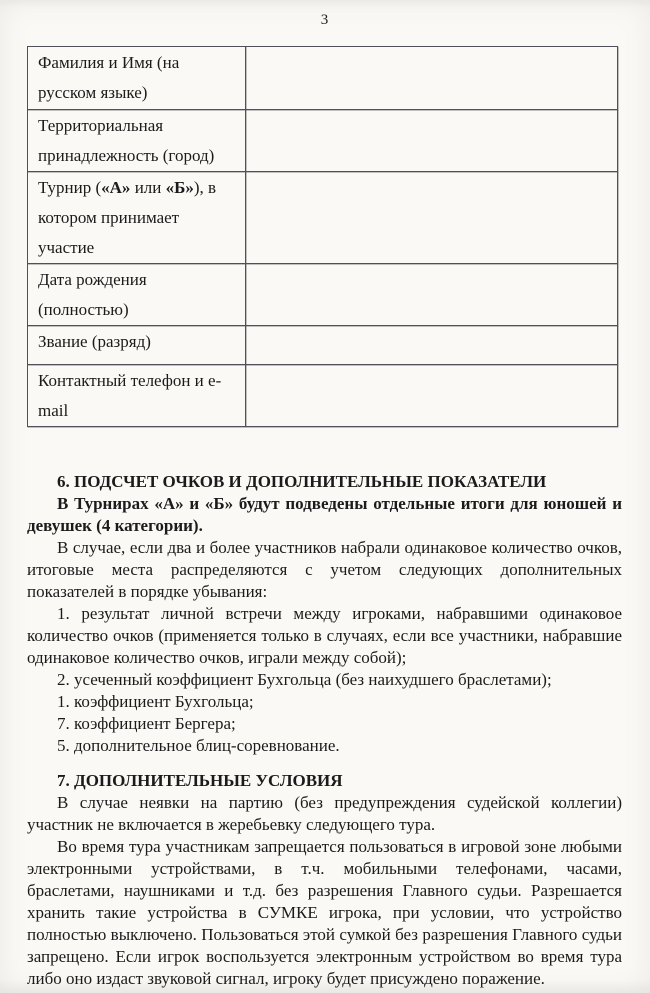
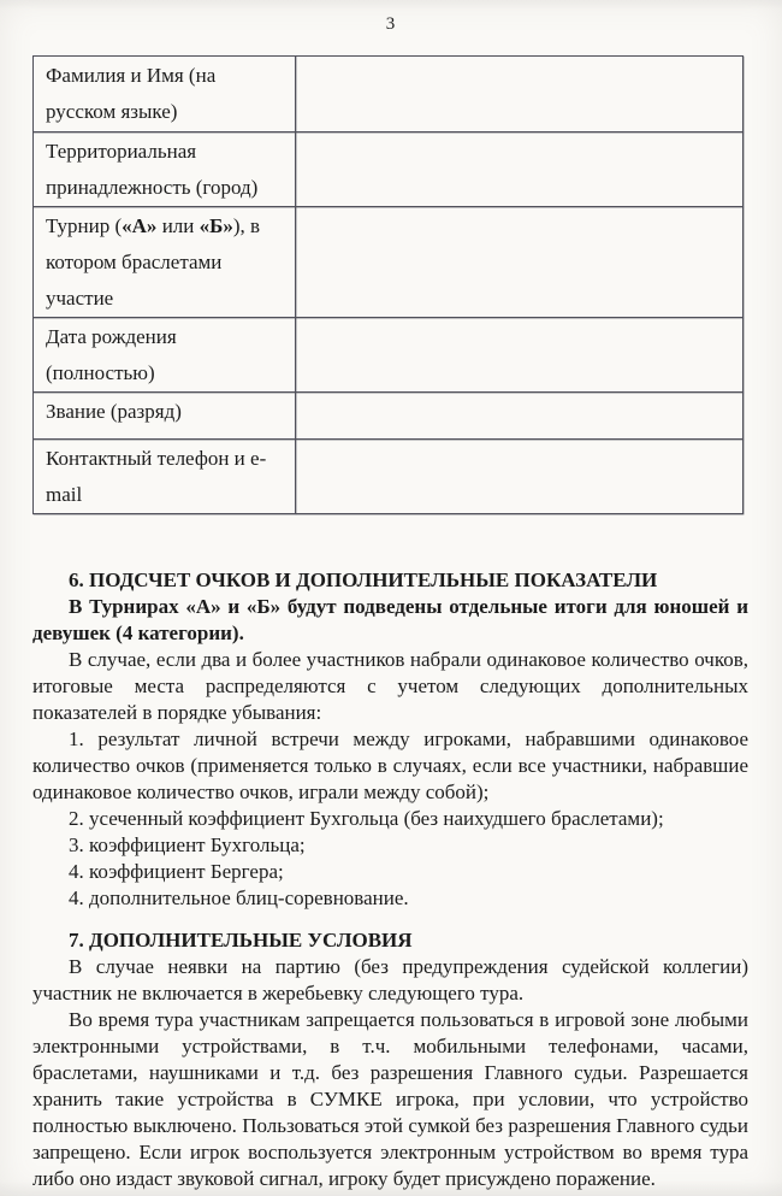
  3
  Фамилия и Имя (на русском языке)
  Территориальная принадлежность (город)
- Турнир («А» или «Б»), в котором принимает участие
+ Турнир («А» или «Б»), в котором браслетами участие
  Дата рождения (полностью)
  Звание (разряд)
  Контактный телефон и e-mail
  6. ПОДСЧЕТ ОЧКОВ И ДОПОЛНИТЕЛЬНЫЕ ПОКАЗАТЕЛИ
  В Турнирах «А» и «Б» будут подведены отдельные итоги для юношей и девушек (4 категории).
  В случае, если два и более участников набрали одинаковое количество очков, итоговые места распределяются с учетом следующих дополнительных показателей в порядке убывания:
  1. результат личной встречи между игроками, набравшими одинаковое количество очков (применяется только в случаях, если все участники, набравшие одинаковое количество очков, играли между собой);
  2. усеченный коэффициент Бухгольца (без наихудшего браслетами);
- 1. коэффициент Бухгольца;
+ 3. коэффициент Бухгольца;
- 7. коэффициент Бергера;
+ 4. коэффициент Бергера;
- 5. дополнительное блиц-соревнование.
+ 4. дополнительное блиц-соревнование.
  7. ДОПОЛНИТЕЛЬНЫЕ УСЛОВИЯ
  В случае неявки на партию (без предупреждения судейской коллегии) участник не включается в жеребьевку следующего тура.
  Во время тура участникам запрещается пользоваться в игровой зоне любыми электронными устройствами, в т.ч. мобильными телефонами, часами, браслетами, наушниками и т.д. без разрешения Главного судьи. Разрешается хранить такие устройства в СУМКЕ игрока, при условии, что устройство полностью выключено. Пользоваться этой сумкой без разрешения Главного судьи запрещено. Если игрок воспользуется электронным устройством во время тура либо оно издаст звуковой сигнал, игроку будет присуждено поражение.
